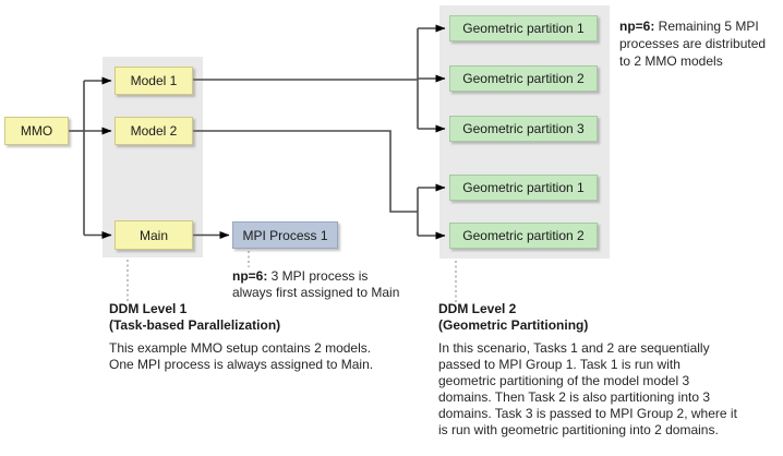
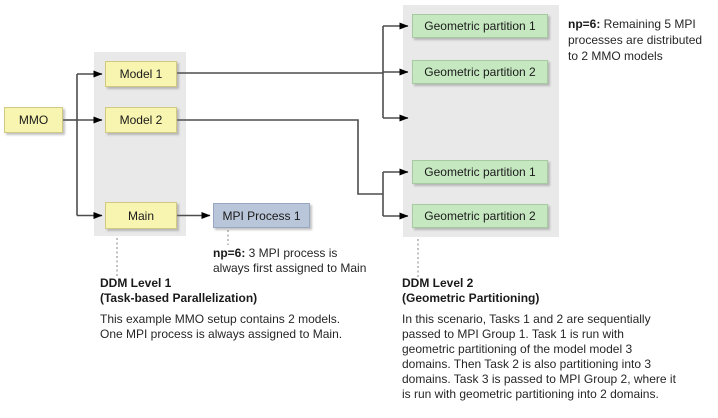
  MMO
  Model 1
  Model 2
  Main
  MPI Process 1
  Geometric partition 1
  Geometric partition 2
- Geometric partition 3
  Geometric partition 1
  Geometric partition 2
  np=6: Remaining 5 MPI
  processes are distributed
  to 2 MMO models
  np=6: 3 MPI process is
  always first assigned to Main
  DDM Level 1
  (Task-based Parallelization)
  This example MMO setup contains 2 models.
  One MPI process is always assigned to Main.
  DDM Level 2
  (Geometric Partitioning)
  In this scenario, Tasks 1 and 2 are sequentially
  passed to MPI Group 1. Task 1 is run with
  geometric partitioning of the model model 3
  domains. Then Task 2 is also partitioning into 3
  domains. Task 3 is passed to MPI Group 2, where it
  is run with geometric partitioning into 2 domains.
